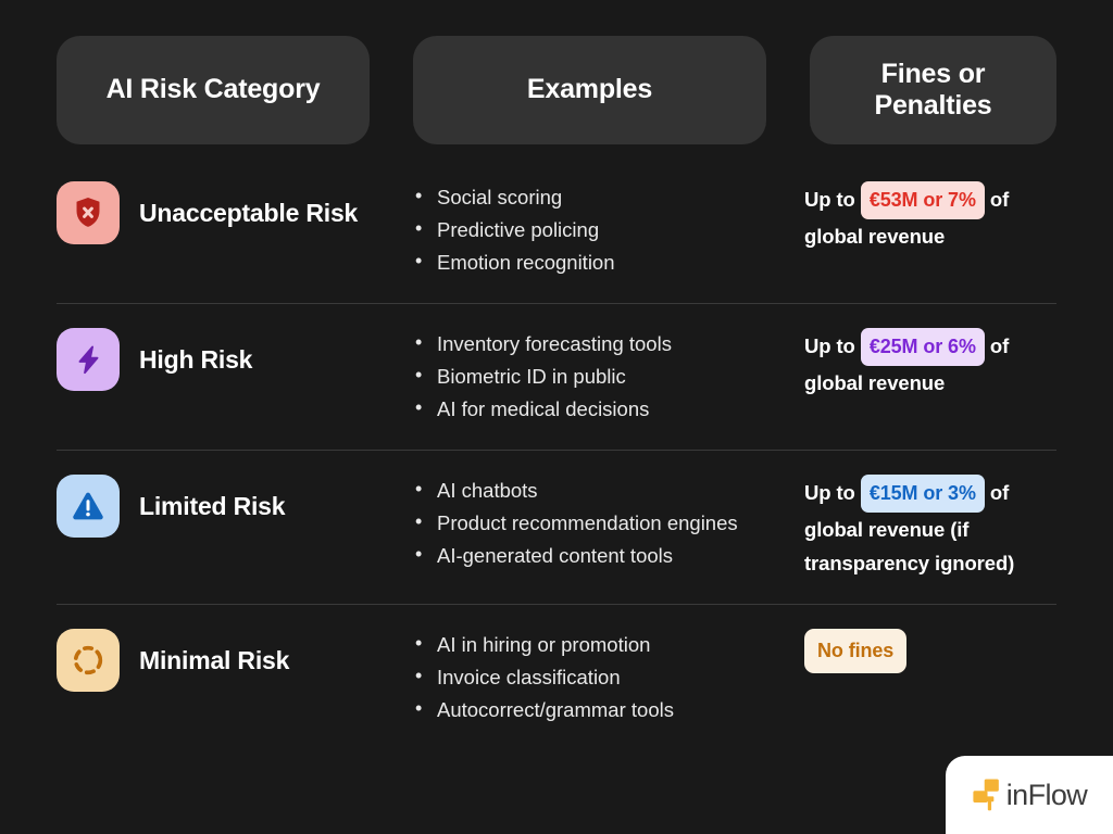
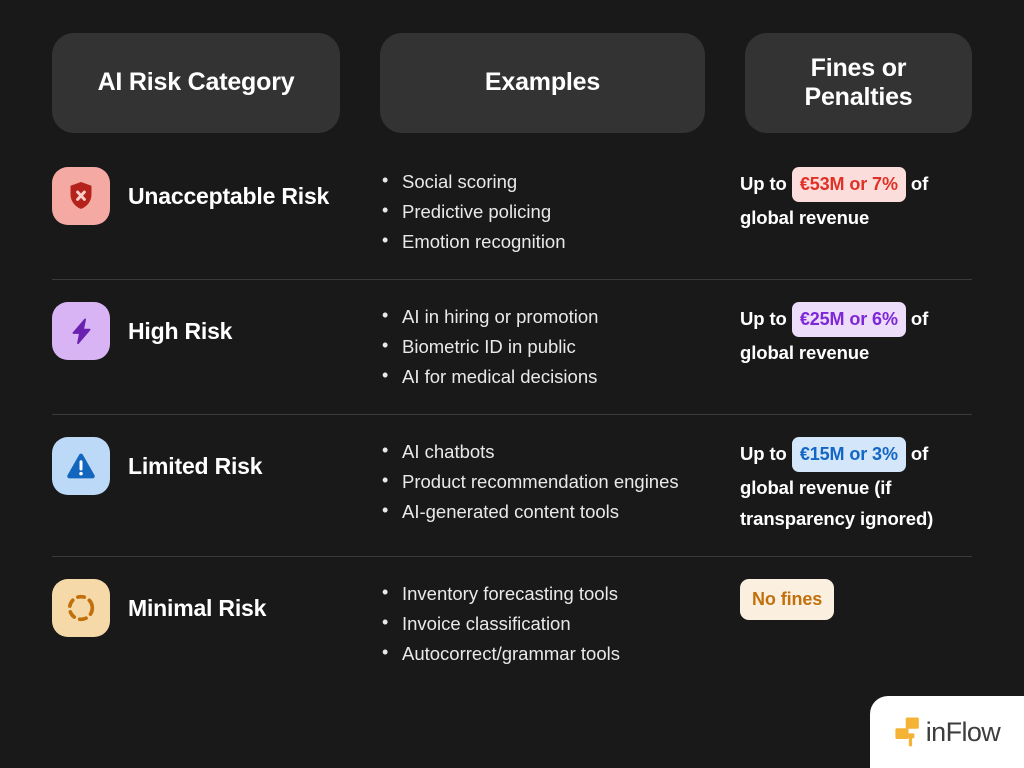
  AI Risk Category
  Examples
  Fines or
  Penalties
  Unacceptable Risk
  Social scoring
  Predictive policing
  Emotion recognition
  Up to €53M or 7% of global revenue
  High Risk
- Inventory forecasting tools
+ AI in hiring or promotion
  Biometric ID in public
  AI for medical decisions
  Up to €25M or 6% of global revenue
  Limited Risk
  AI chatbots
  Product recommendation engines
  AI-generated content tools
  Up to €15M or 3% of global revenue (if transparency ignored)
  Minimal Risk
- AI in hiring or promotion
+ Inventory forecasting tools
  Invoice classification
  Autocorrect/grammar tools
  No fines
  inFlow
